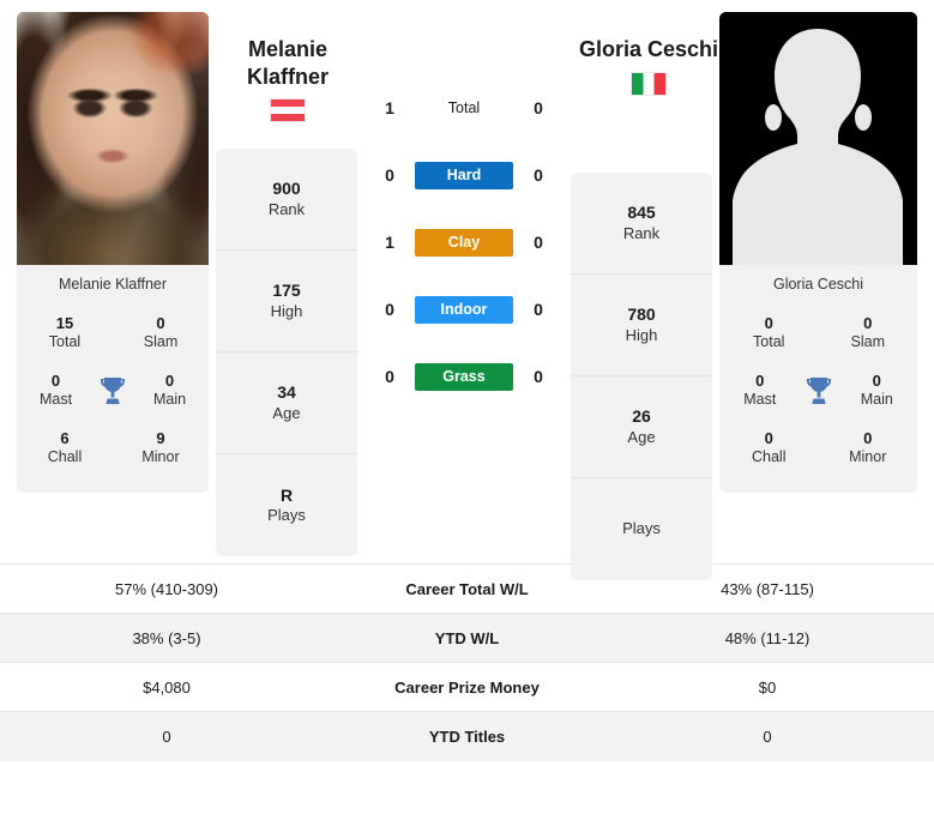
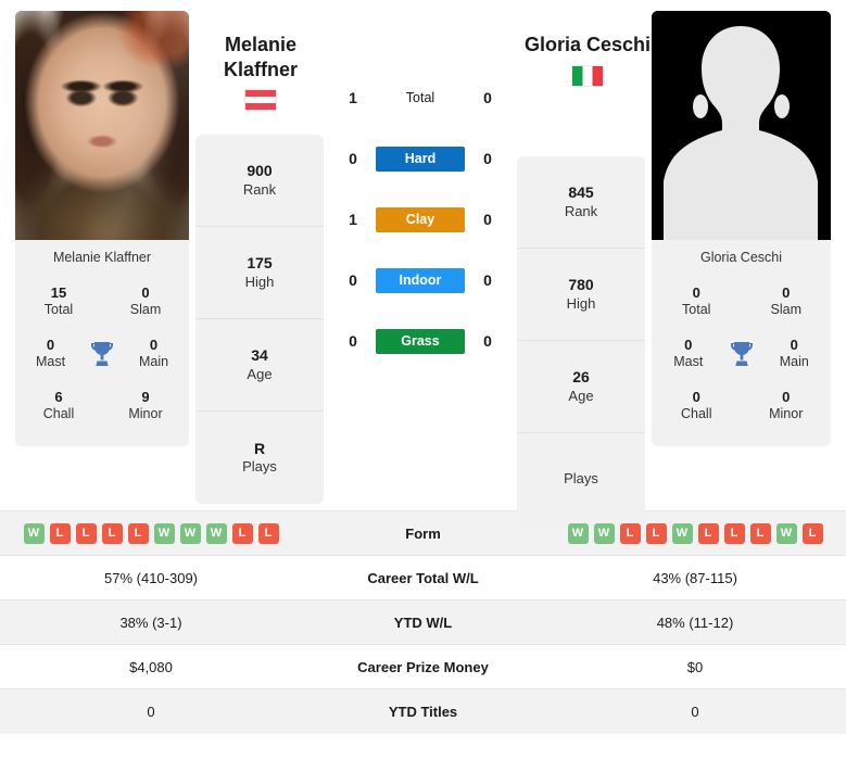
  Melanie
  Klaffner
  Gloria Ceschi
  Melanie Klaffner
  15
  Total
  0
  Slam
  0
  Mast
  0
  Main
  6
  Chall
  9
  Minor
  900
  Rank
  175
  High
  34
  Age
  R
  Plays
  1
  Total
  0
  0
  Hard
  0
  1
  Clay
  0
  0
  Indoor
  0
  0
  Grass
  0
  845
  Rank
  780
  High
  26
  Age
  Plays
  Gloria Ceschi
  0
  Total
  0
  Slam
  0
  Mast
  0
  Main
  0
  Chall
  0
  Minor
+ W L L L L W W W L L	Form	W W L L W L L L W L
  57% (410-309)	Career Total W/L	43% (87-115)
- 38% (3-5)	YTD W/L	48% (11-12)
+ 38% (3-1)	YTD W/L	48% (11-12)
  $4,080	Career Prize Money	$0
  0	YTD Titles	0
